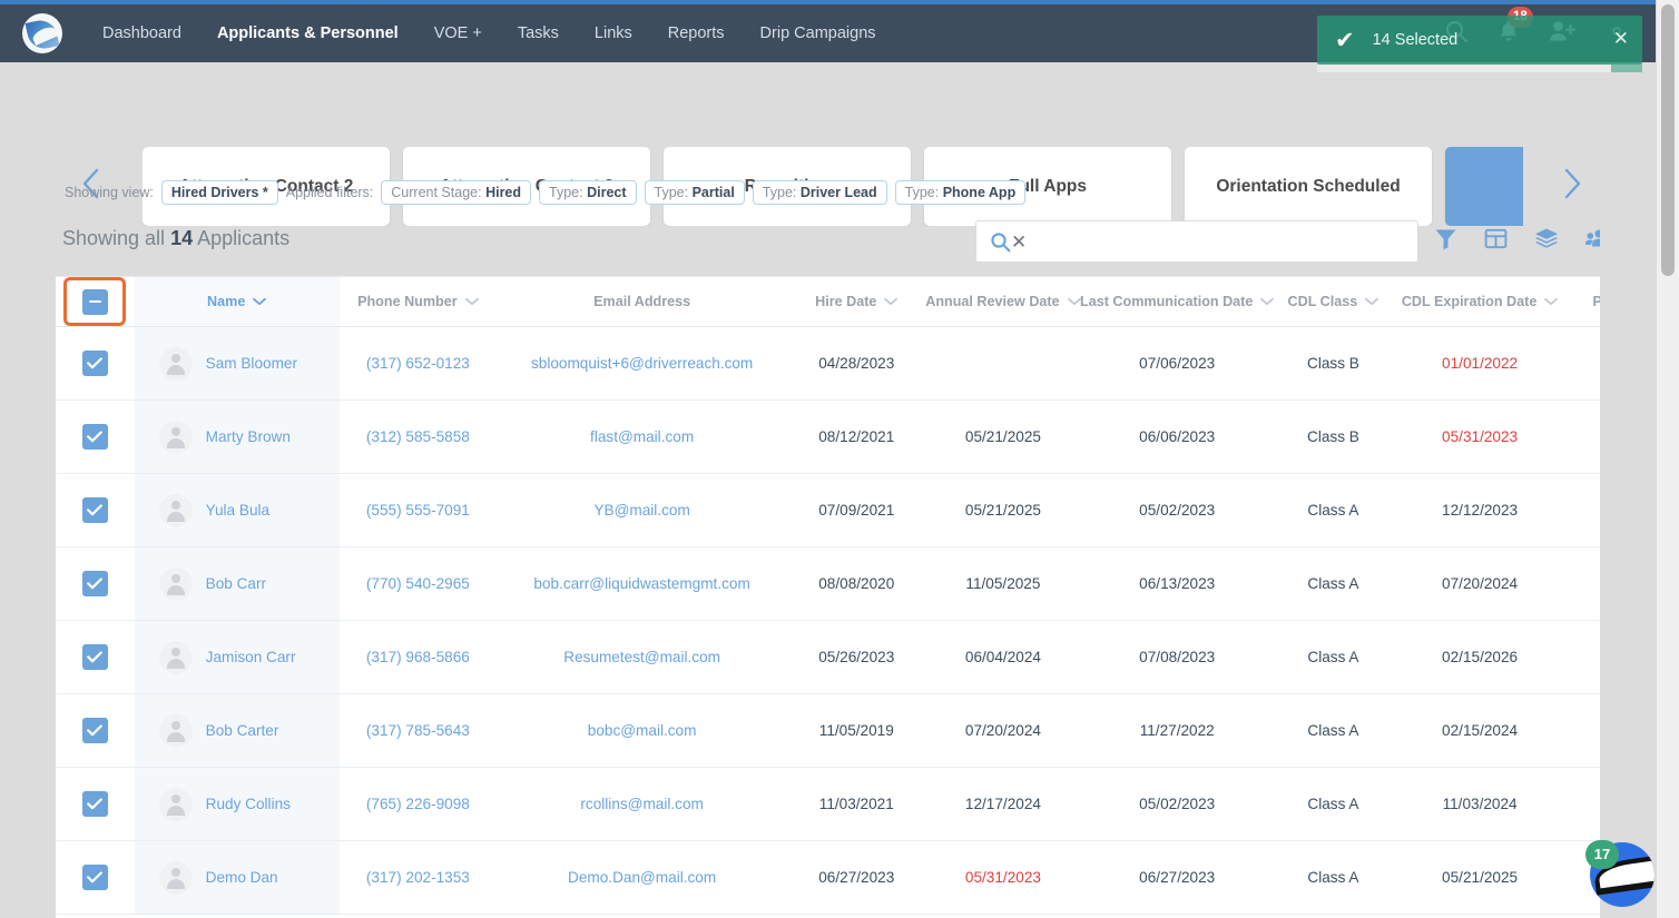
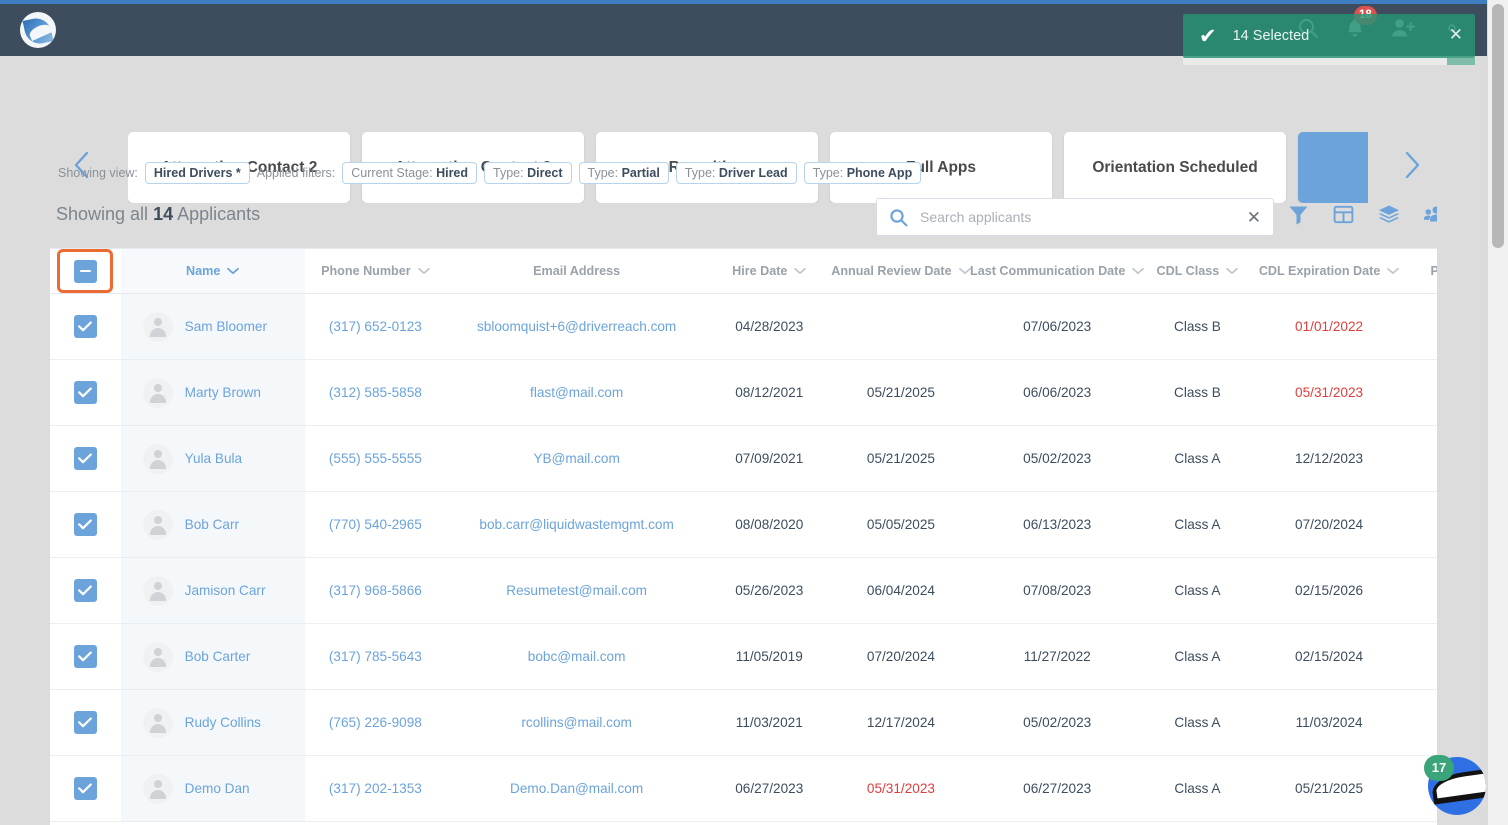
- Dashboard
- Applicants & Personnel
- VOE +
- Tasks
- Links
- Reports
- Drip Campaigns
  18
  ✔
  14 Selected
  ✕
  ll Apps
  Orientation Scheduled
  Showing view:
  Hired Drivers *
  Applied filters:
  Current Stage: Hired
  Type: Direct
  Type: Partial
  Type: Driver Lead
  Type: Phone App
  Showing all 14 Applicants
+ Search applicants
  ✕
  	Name	Phone Number	Email Address	Hire Date	Annual Review Date	Last Communication Date	CDL Class	CDL Expiration Date	P
  	Sam Bloomer	(317) 652-0123	sbloomquist+6@driverreach.com	04/28/2023		07/06/2023	Class B	01/01/2022
  	Marty Brown	(312) 585-5858	flast@mail.com	08/12/2021	05/21/2025	06/06/2023	Class B	05/31/2023
- 	Yula Bula	(555) 555-7091	YB@mail.com	07/09/2021	05/21/2025	05/02/2023	Class A	12/12/2023
+ 	Yula Bula	(555) 555-5555	YB@mail.com	07/09/2021	05/21/2025	05/02/2023	Class A	12/12/2023
- 	Bob Carr	(770) 540-2965	bob.carr@liquidwastemgmt.com	08/08/2020	11/05/2025	06/13/2023	Class A	07/20/2024
+ 	Bob Carr	(770) 540-2965	bob.carr@liquidwastemgmt.com	08/08/2020	05/05/2025	06/13/2023	Class A	07/20/2024
  	Jamison Carr	(317) 968-5866	Resumetest@mail.com	05/26/2023	06/04/2024	07/08/2023	Class A	02/15/2026
  	Bob Carter	(317) 785-5643	bobc@mail.com	11/05/2019	07/20/2024	11/27/2022	Class A	02/15/2024
  	Rudy Collins	(765) 226-9098	rcollins@mail.com	11/03/2021	12/17/2024	05/02/2023	Class A	11/03/2024
  	Demo Dan	(317) 202-1353	Demo.Dan@mail.com	06/27/2023	05/31/2023	06/27/2023	Class A	05/21/2025
  17
